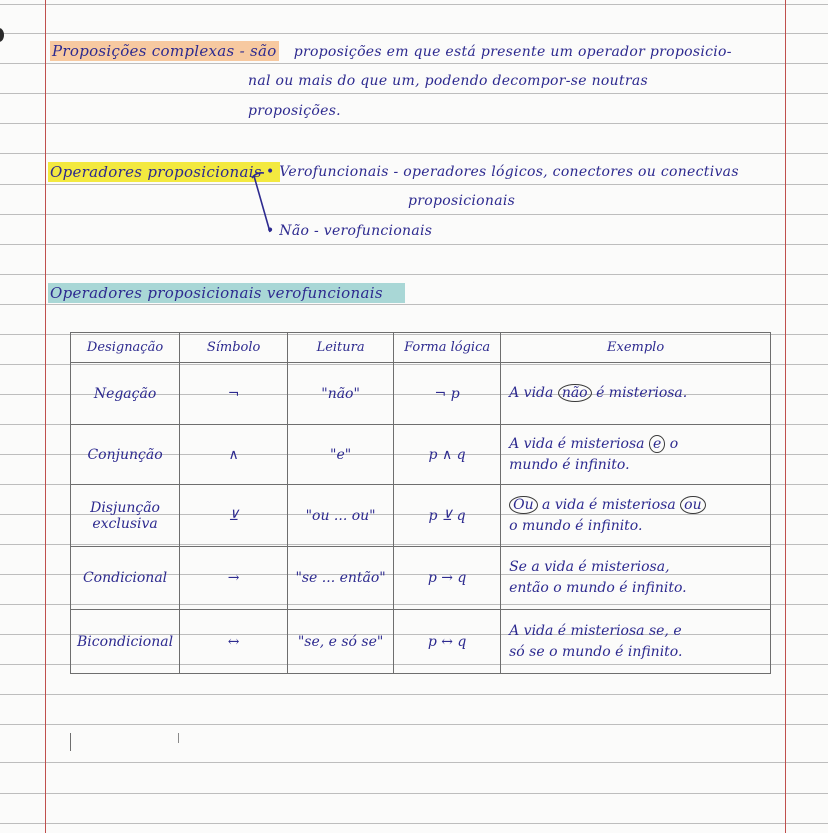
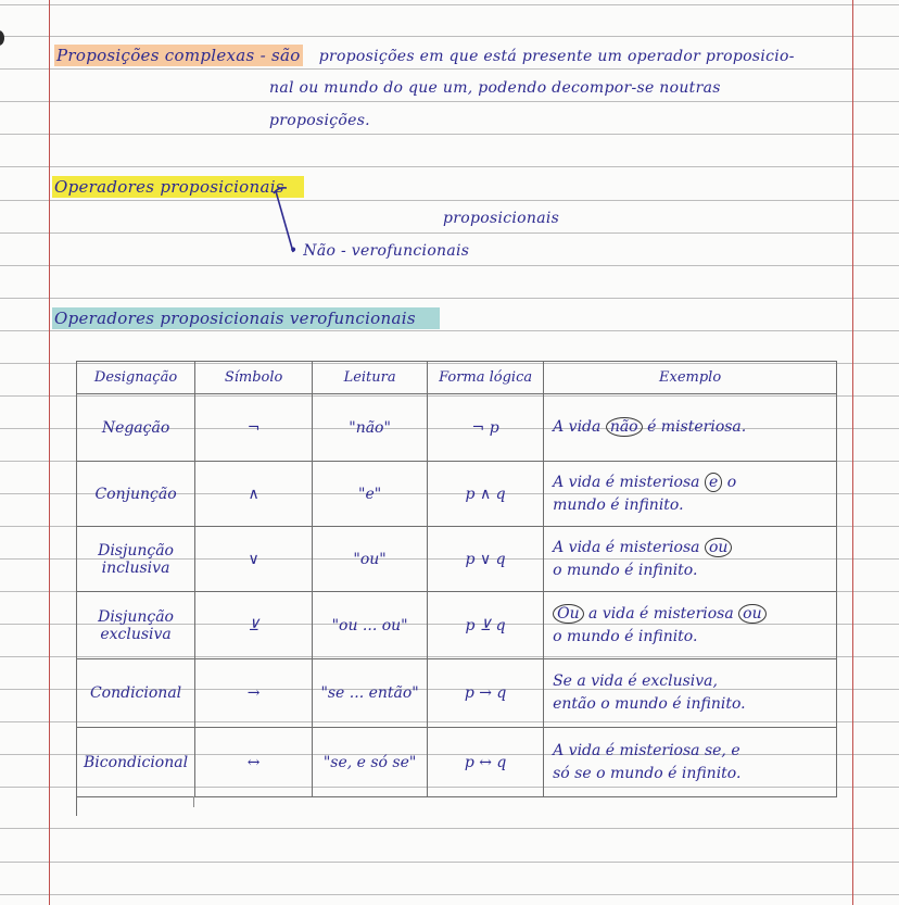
  Proposições complexas - são proposições em que está presente um operador proposicio-
- nal ou mais do que um, podendo decompor-se noutras
+ nal ou mundo do que um, podendo decompor-se noutras
  proposições.
  Operadores proposicionais
- • Verofuncionais - operadores lógicos, conectores ou conectivas
  proposicionais
  Não - verofuncionais
  Operadores proposicionais verofuncionais
  Designação	Símbolo	Leitura	Forma lógica	Exemplo
  Negação	¬	"não"	¬ p	A vida não é misteriosa.
  Conjunção	∧	"e"	p ∧ q	A vida é misteriosa e o mundo é infinito.
+ Disjunção inclusiva	∨	"ou"	p ∨ q	A vida é misteriosa ou o mundo é infinito.
  Disjunção exclusiva	⊻	"ou ... ou"	p ⊻ q	Ou a vida é misteriosa ou o mundo é infinito.
- Condicional	→	"se ... então"	p → q	Se a vida é misteriosa, então o mundo é infinito.
+ Condicional	→	"se ... então"	p → q	Se a vida é exclusiva, então o mundo é infinito.
  Bicondicional	↔	"se, e só se"	p ↔ q	A vida é misteriosa se, e só se o mundo é infinito.
